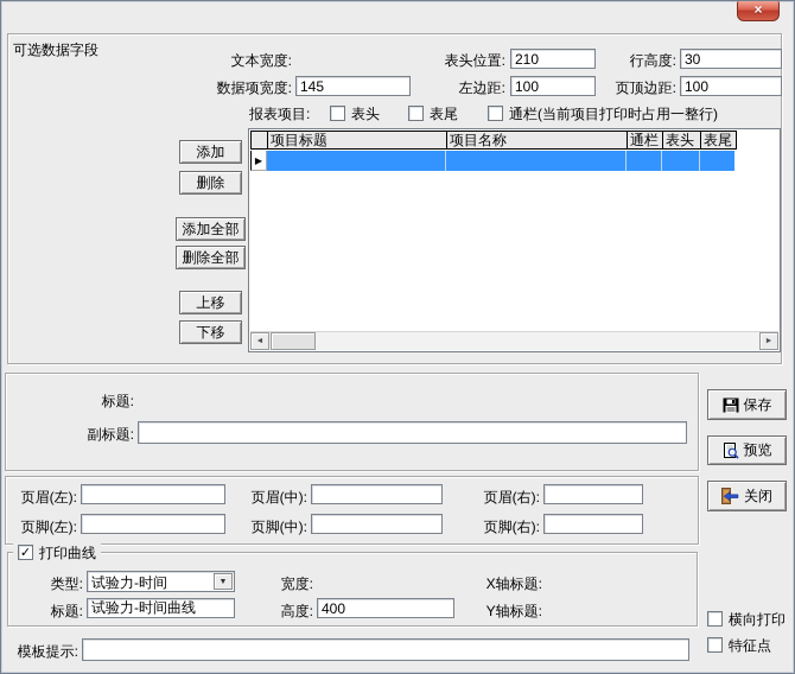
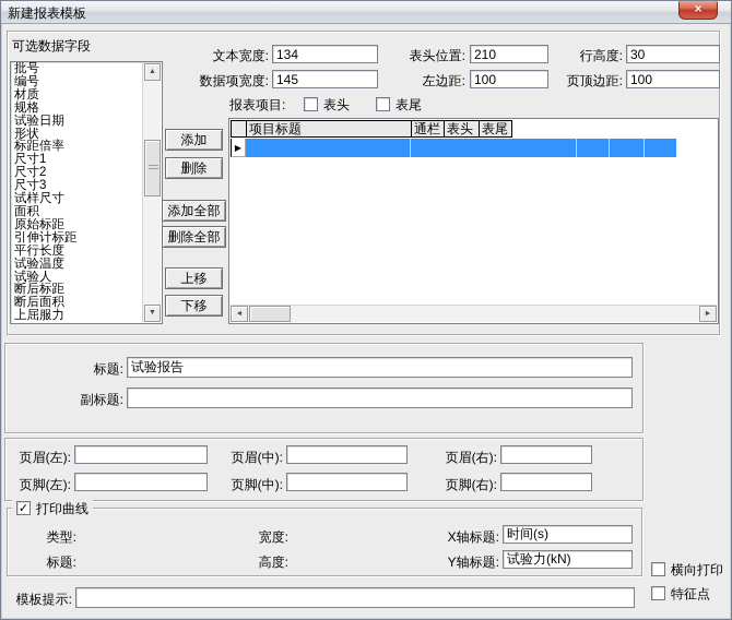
+ 新建报表模板
  ×
  可选数据字段
+ 批号
+ 编号
+ 材质
+ 规格
+ 试验日期
+ 形状
+ 标距倍率
+ 尺寸1
+ 尺寸2
+ 尺寸3
+ 试样尺寸
+ 面积
+ 原始标距
+ 引伸计标距
+ 平行长度
+ 试验温度
+ 试验人
+ 断后标距
+ 断后面积
+ 上屈服力
  添加
  删除
  添加全部
  删除全部
  上移
  下移
  文本宽度:
+ 134
  表头位置:
  210
  行高度:
  30
  数据项宽度:
  145
  左边距:
  100
  页顶边距:
  100
  报表项目:
  表头
  表尾
- 通栏(当前项目打印时占用一整行)
  项目标题
- 项目名称
  通栏
  表头
  表尾
  ▶
  标题:
+ 试验报告
  副标题:
- 保存
- 预览
- 关闭
  页眉(左):
  页眉(中):
  页眉(右):
  页脚(左):
  页脚(中):
  页脚(右):
  ✓
  打印曲线
  类型:
- 试验力-时间
  宽度:
  X轴标题:
+ 时间(s)
  标题:
- 试验力-时间曲线
  高度:
- 400
  Y轴标题:
+ 试验力(kN)
  横向打印
  特征点
  模板提示:
